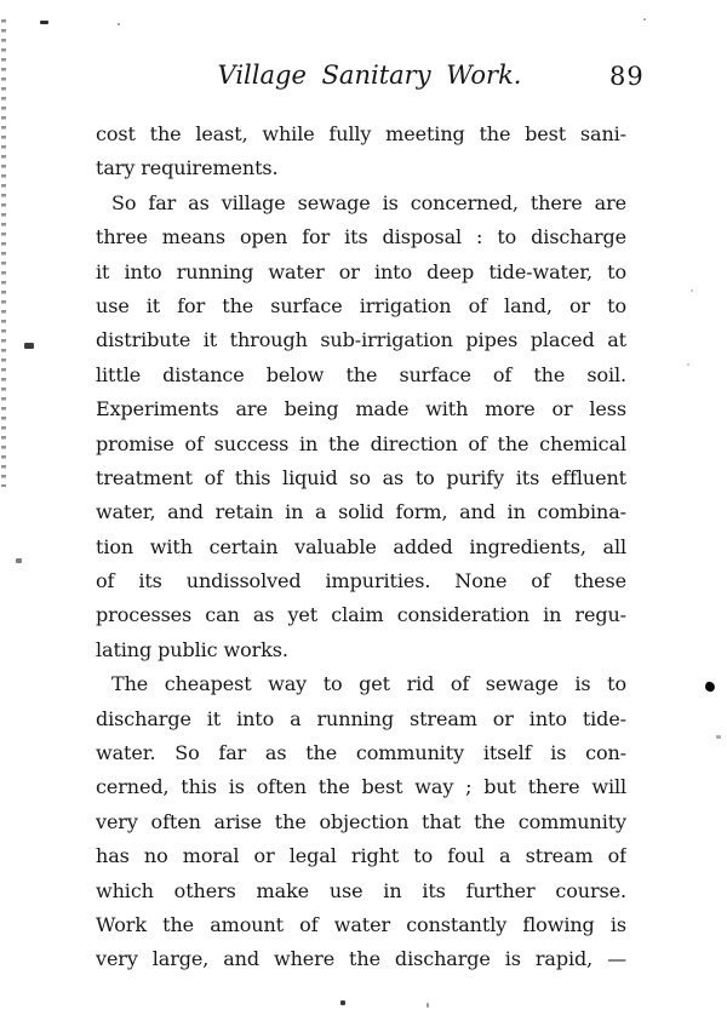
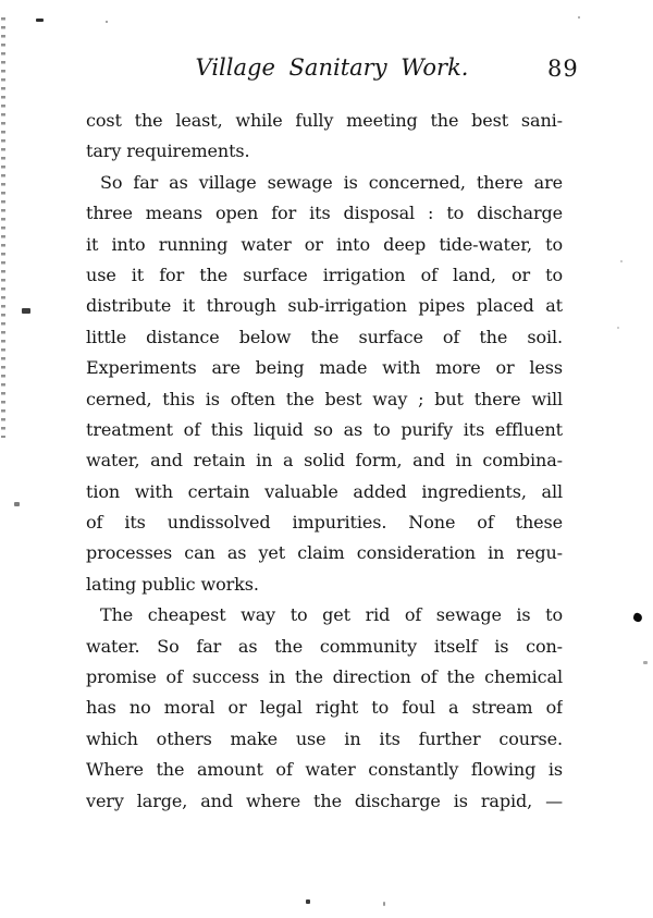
  Village Sanitary Work.
  89
  cost the least, while fully meeting the best sani-
  tary requirements.
  So far as village sewage is concerned, there are
  three means open for its disposal : to discharge
  it into running water or into deep tide-water, to
  use it for the surface irrigation of land, or to
  distribute it through sub-irrigation pipes placed at
  little distance below the surface of the soil.
  Experiments are being made with more or less
- promise of success in the direction of the chemical
+ cerned, this is often the best way ; but there will
  treatment of this liquid so as to purify its effluent
  water, and retain in a solid form, and in combina-
  tion with certain valuable added ingredients, all
  of its undissolved impurities. None of these
  processes can as yet claim consideration in regu-
  lating public works.
  The cheapest way to get rid of sewage is to
- discharge it into a running stream or into tide-
  water. So far as the community itself is con-
- cerned, this is often the best way ; but there will
+ promise of success in the direction of the chemical
- very often arise the objection that the community
  has no moral or legal right to foul a stream of
  which others make use in its further course.
- Work the amount of water constantly flowing is
+ Where the amount of water constantly flowing is
  very large, and where the discharge is rapid, —
